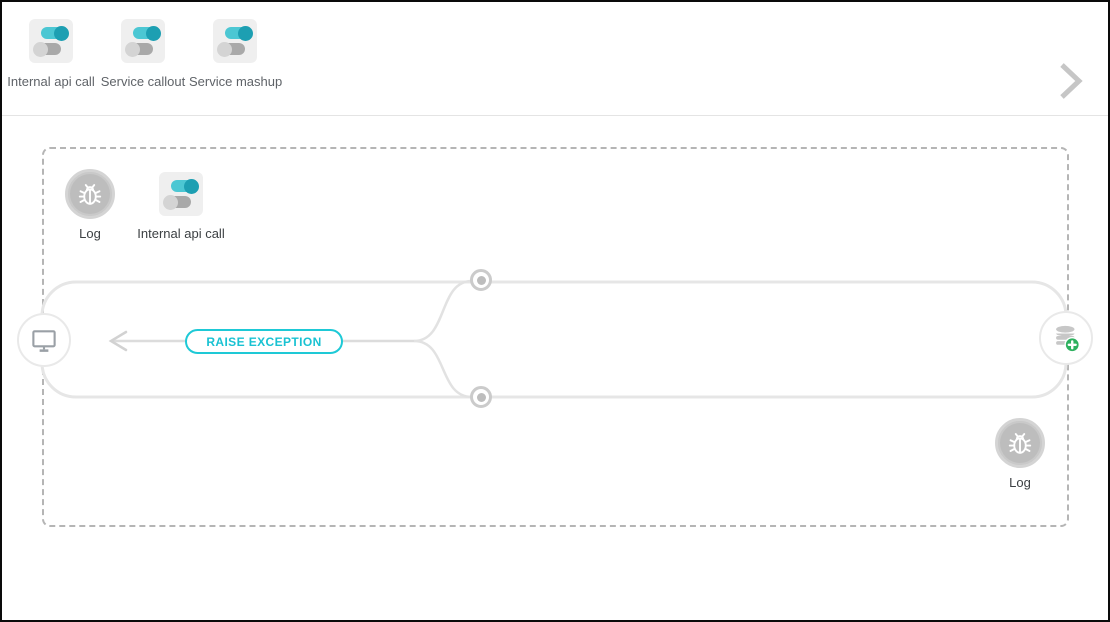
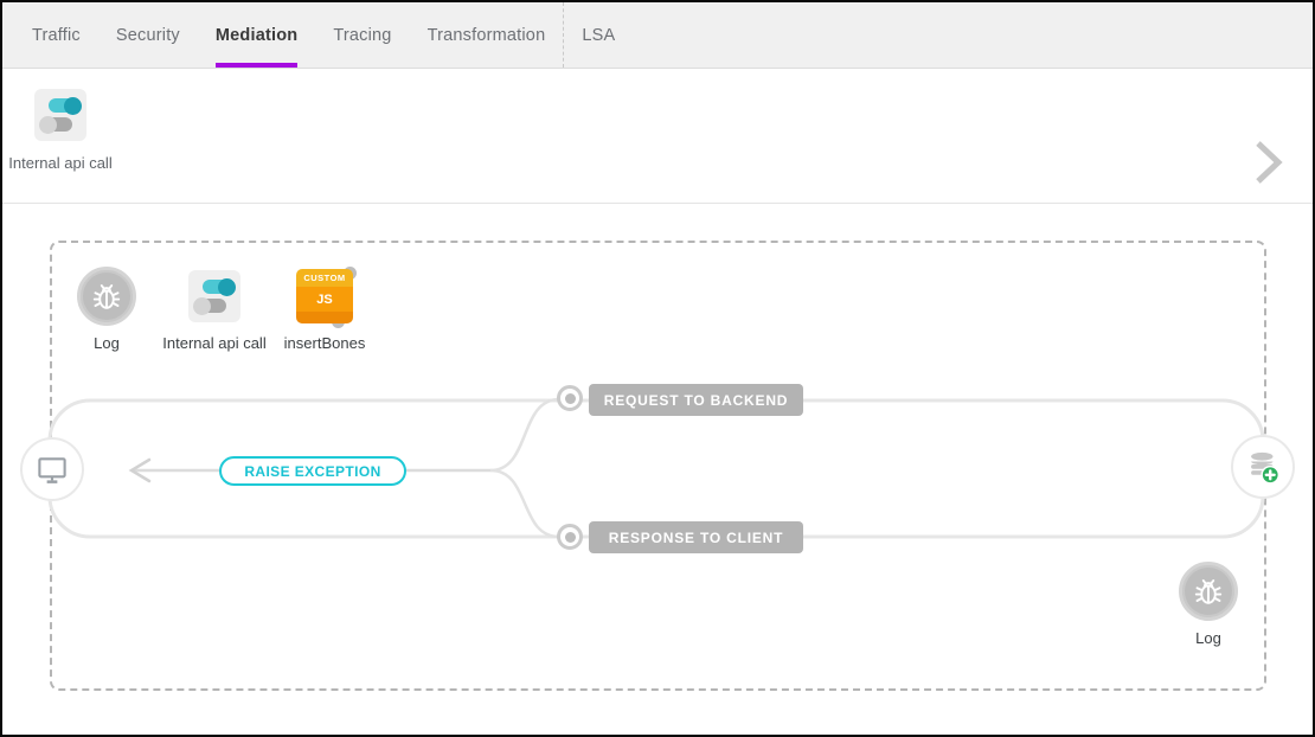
+ Traffic
+ Security
+ Mediation
+ Tracing
+ Transformation
+ LSA
  Internal api call
- Service callout
- Service mashup
  Log
  Internal api call
+ CUSTOM
+ JS
+ insertBones
+ REQUEST TO BACKEND
  RAISE EXCEPTION
+ RESPONSE TO CLIENT
  Log
